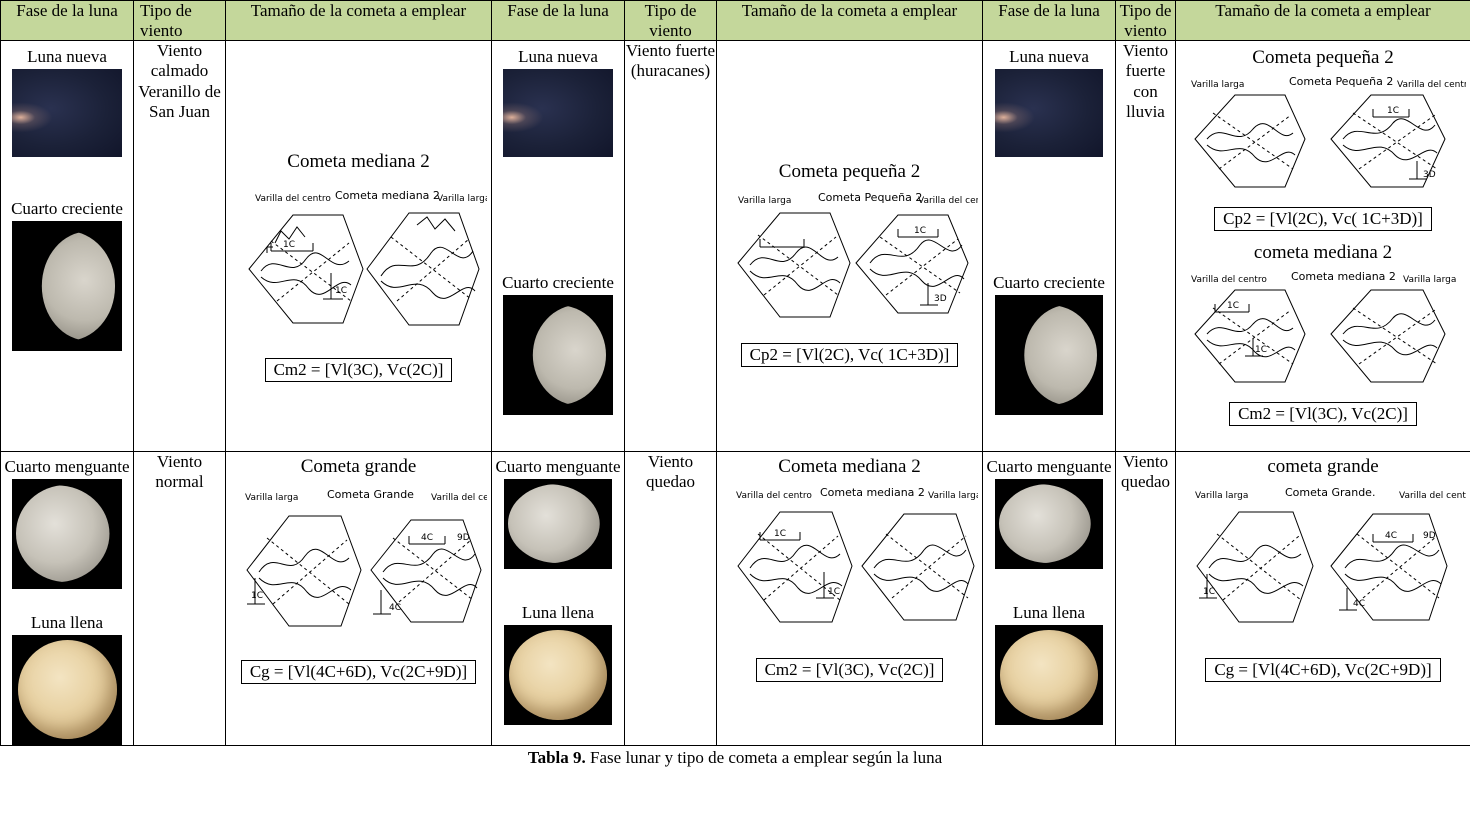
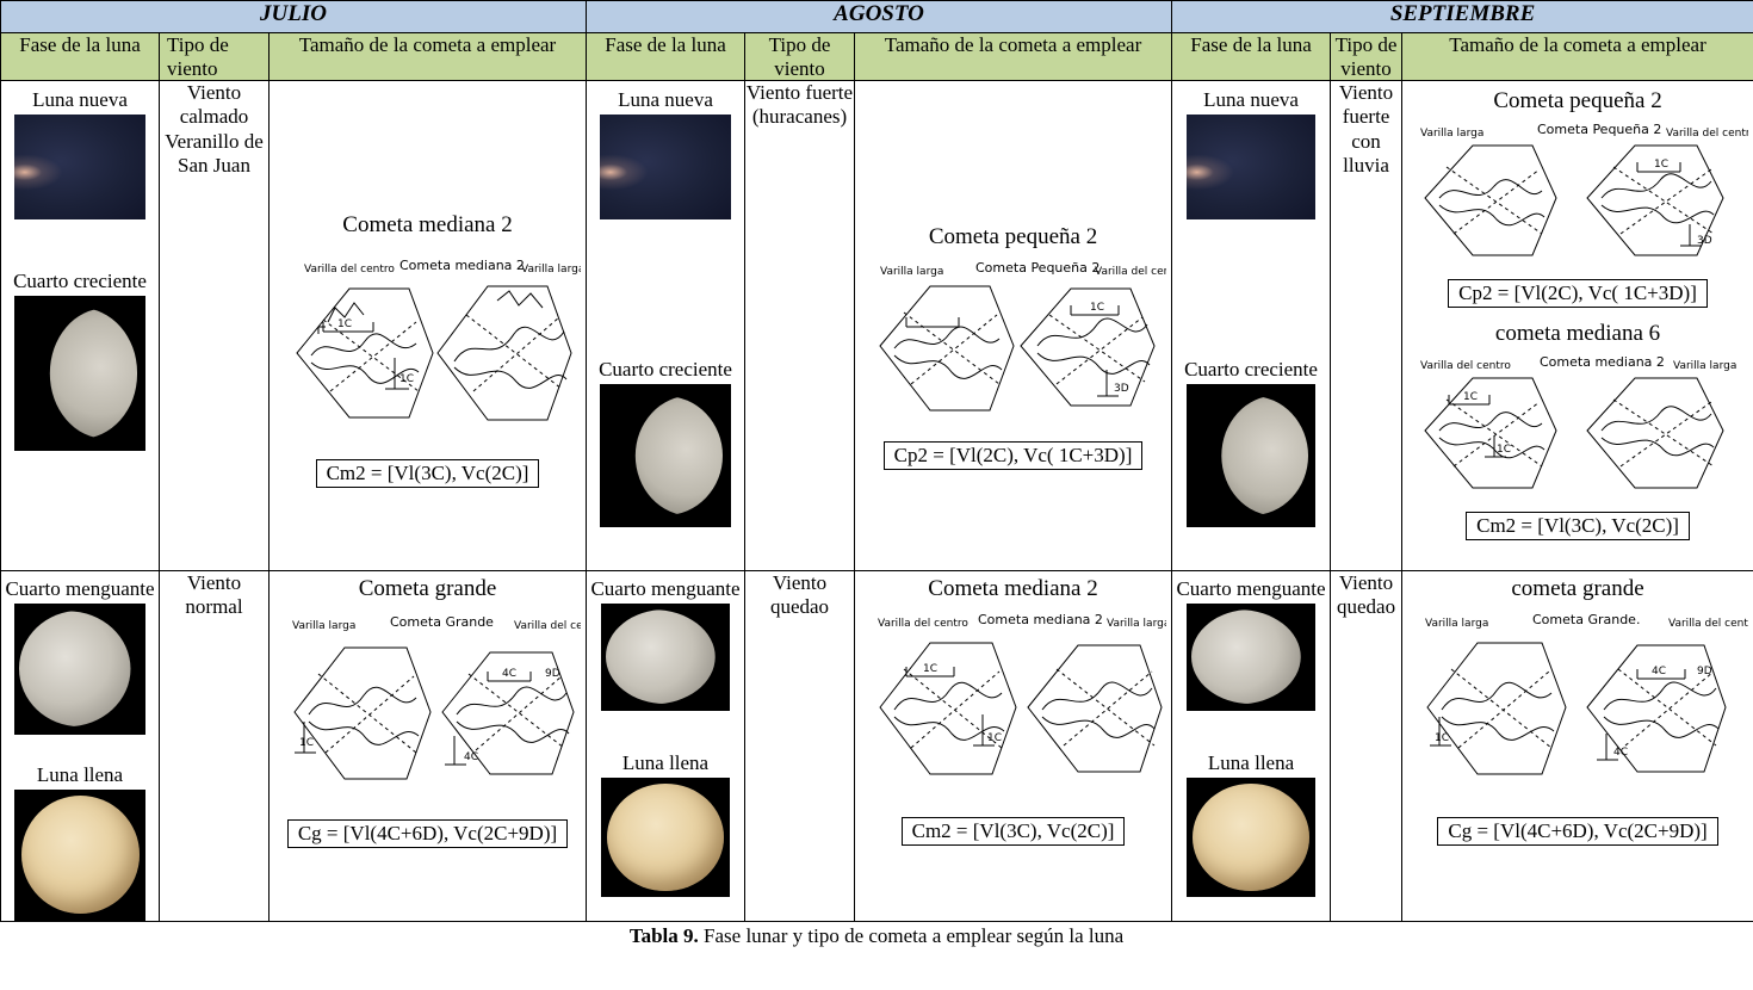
+ JULIO	AGOSTO	SEPTIEMBRE
  Fase de la luna	Tipo de viento	Tamaño de la cometa a emplear	Fase de la luna	Tipo de viento	Tamaño de la cometa a emplear	Fase de la luna	Tipo de viento	Tamaño de la cometa a emplear
- Luna nueva Cuarto creciente	Viento calmado Veranillo de San Juan	Cometa mediana 2 Varilla del centro Cometa mediana 2 Varilla larg 1C 1C Cm2 = [Vl(3C), Vc(2C)]	Luna nueva Cuarto creciente	Viento fuerte (huracanes)	Cometa pequeña 2 Varilla larga Cometa Pequeña 2 Varilla del ce 1C 3D Cp2 = [Vl(2C), Vc( 1C+3D)]	Luna nueva Cuarto creciente	Viento fuerte con lluvia	Cometa pequeña 2 Varilla larga Cometa Pequeña 2 Varilla del centr 1C 3D Cp2 = [Vl(2C), Vc( 1C+3D)] cometa mediana 2 Varilla del centro Cometa mediana 2 Varilla larga 1C 1C Cm2 = [Vl(3C), Vc(2C)]
+ Luna nueva Cuarto creciente	Viento calmado Veranillo de San Juan	Cometa mediana 2 Varilla del centro Cometa mediana 2 Varilla larg 1C 1C Cm2 = [Vl(3C), Vc(2C)]	Luna nueva Cuarto creciente	Viento fuerte (huracanes)	Cometa pequeña 2 Varilla larga Cometa Pequeña 2 Varilla del ce 1C 3D Cp2 = [Vl(2C), Vc( 1C+3D)]	Luna nueva Cuarto creciente	Viento fuerte con lluvia	Cometa pequeña 2 Varilla larga Cometa Pequeña 2 Varilla del centr 1C 3D Cp2 = [Vl(2C), Vc( 1C+3D)] cometa mediana 6 Varilla del centro Cometa mediana 2 Varilla larga 1C 1C Cm2 = [Vl(3C), Vc(2C)]
  Cuarto menguante Luna llena	Viento normal	Cometa grande Varilla larga Cometa Grande Varilla del ce 4C 1C 4C 9D Cg = [Vl(4C+6D), Vc(2C+9D)]	Cuarto menguante Luna llena	Viento quedao	Cometa mediana 2 Varilla del centro Cometa mediana 2 Varilla larg 1C 1C Cm2 = [Vl(3C), Vc(2C)]	Cuarto menguante Luna llena	Viento quedao	cometa grande Varilla larga Cometa Grande. Varilla del cent 4C 1C 4C 9D Cg = [Vl(4C+6D), Vc(2C+9D)]
  Tabla 9. Fase lunar y tipo de cometa a emplear según la luna
